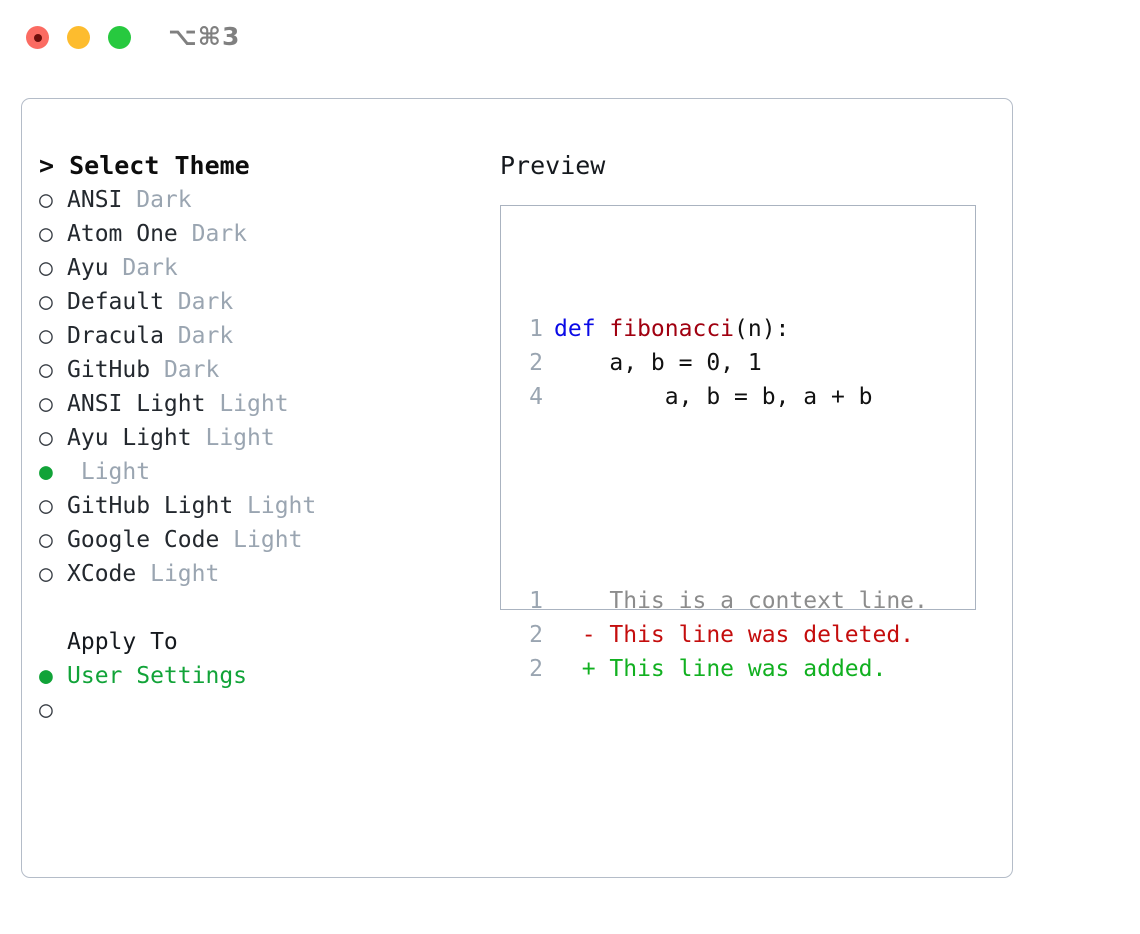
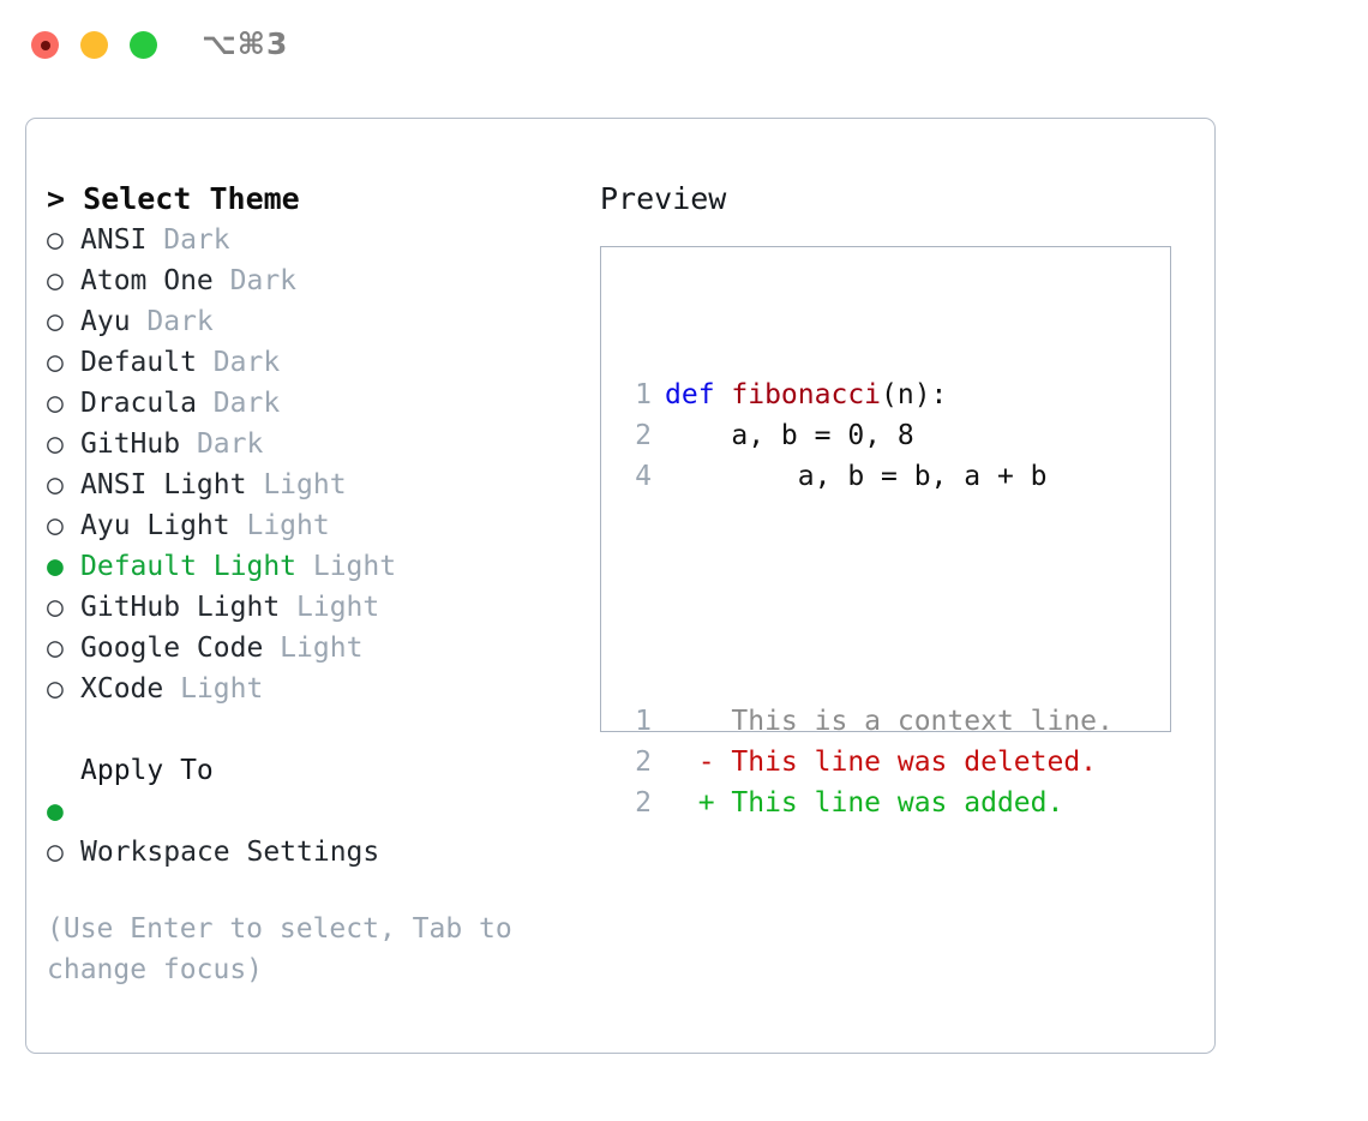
  ⌥⌘3
  > Select Theme
  ○
  ANSI
  Dark
  ○
  Atom One
  Dark
  ○
  Ayu
  Dark
  ○
  Default
  Dark
  ○
  Dracula
  Dark
  ○
  GitHub
  Dark
  ○
  ANSI Light
  Light
  ○
  Ayu Light
  Light
  ●
+ Default Light
  Light
  ○
  GitHub Light
  Light
  ○
  Google Code
  Light
  ○
  XCode
  Light
  Apply To
  ●
- User Settings
  ○
+ Workspace Settings
+ (Use Enter to select, Tab to change focus)
  Preview
  1
  def fibonacci(n):
  2
- a, b = 0, 1
+ a, b = 0, 8
  4
  a, b = b, a + b
  1
  This is a context line.
  2
  - This line was deleted.
  2
  + This line was added.
